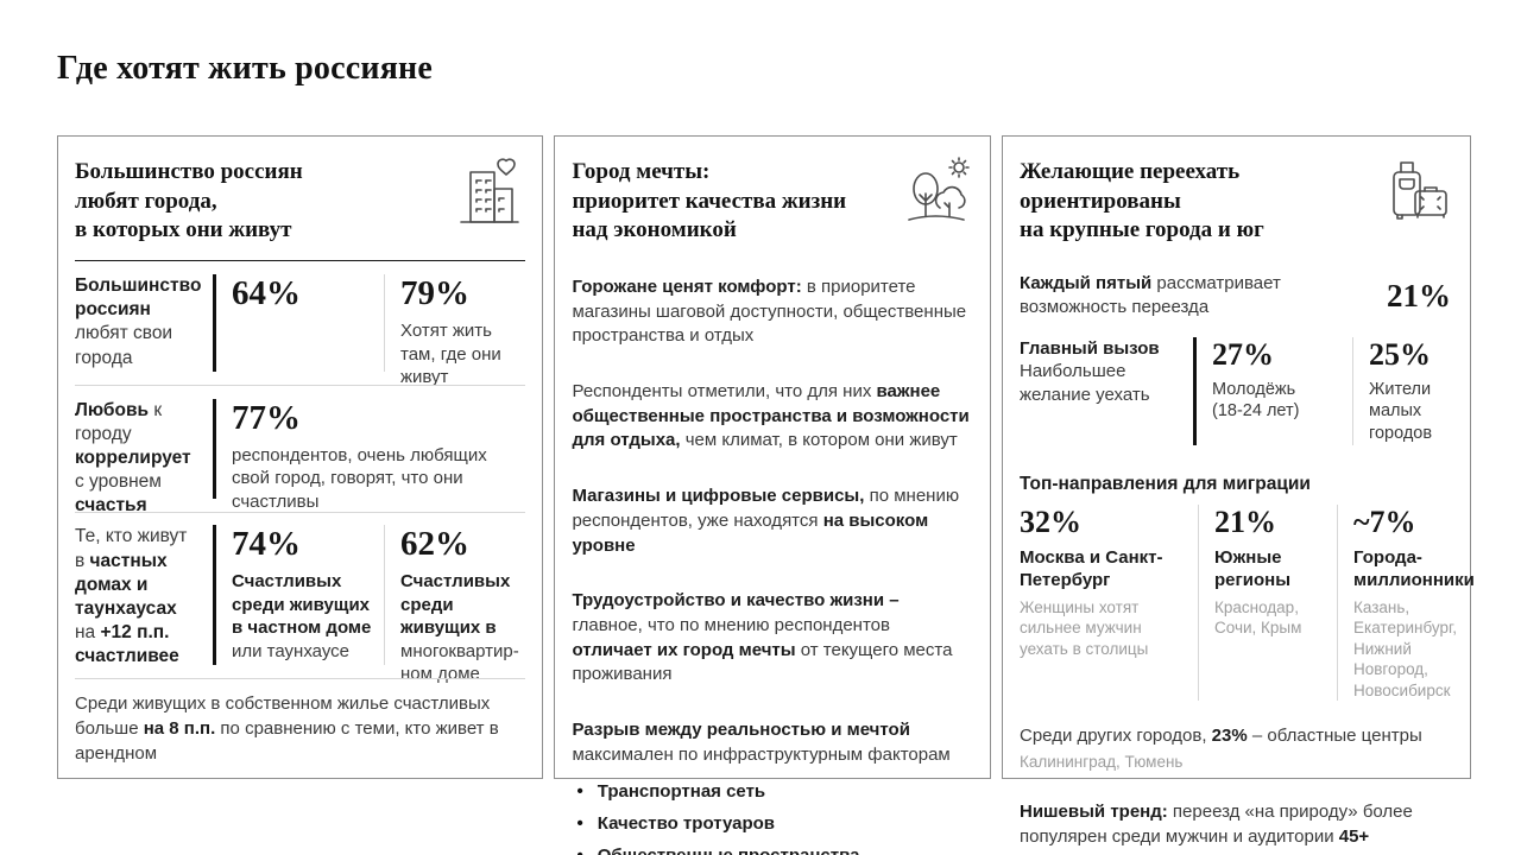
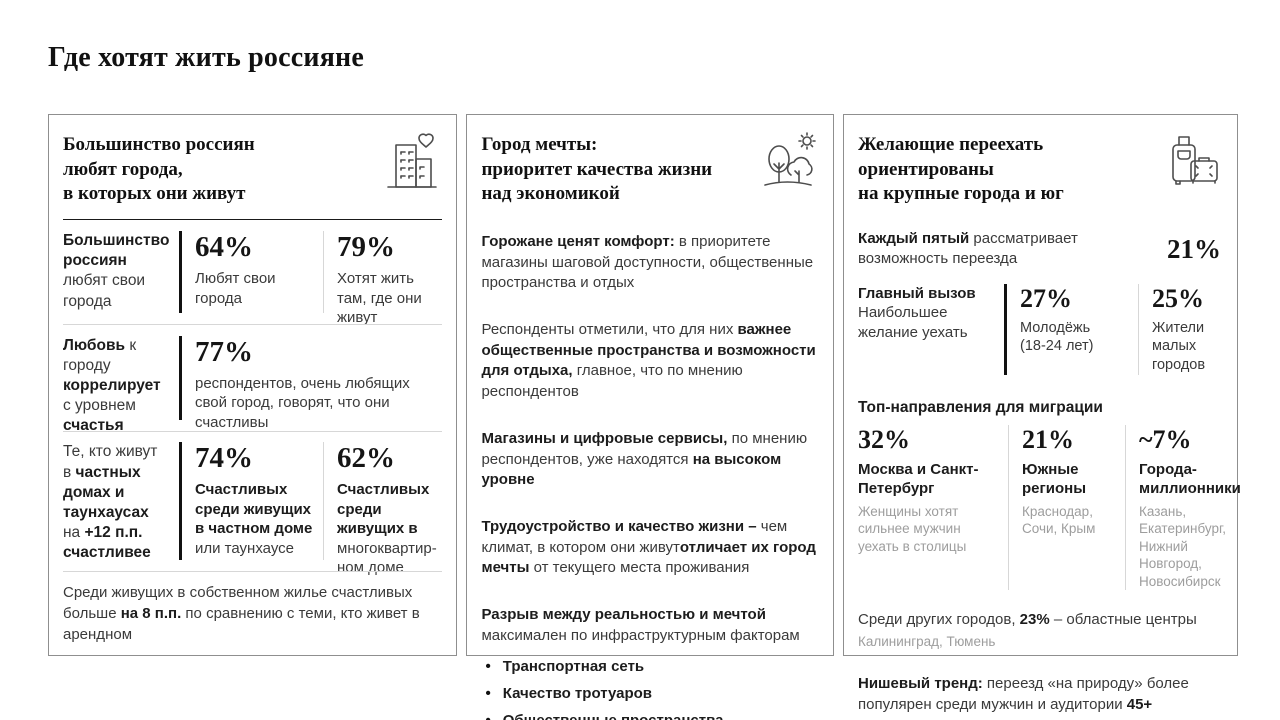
  Где хотят жить россияне
  Большинство россиян
  любят города,
  в которых они живут
  Большинство россиян любят свои города
  64%
+ Любят свои города
  79%
  Хотят жить там, где они живут
  Любовь к городу коррелирует с уровнем счастья
  77%
  респондентов, очень любящих свой город, говорят, что они счастливы
  Те, кто живут в частных домах и таунхаусах на +12 п.п. счастливее
  74%
  Счастливых среди живущих в частном доме или таунхаусе
  62%
  Счастливых среди живущих в многоквартир­ном доме
  Среди живущих в собственном жилье счастливых больше на 8 п.п. по сравнению с теми, кто живет в арендном
  Город мечты:
  приоритет качества жизни
  над экономикой
  Горожане ценят комфорт: в приоритете магазины шаговой доступности, общественные пространства и отдых
- Респонденты отметили, что для них важнее общественные пространства и возможности для отдыха, чем климат, в котором они живут
+ Респонденты отметили, что для них важнее общественные пространства и возможности для отдыха, главное, что по мнению респондентов
  Магазины и цифровые сервисы, по мнению респондентов, уже находятся на высоком уровне
- Трудоустройство и качество жизни – главное, что по мнению респондентов отличает их город мечты от текущего места проживания
+ Трудоустройство и качество жизни – чем климат, в котором они живутотличает их город мечты от текущего места проживания
  Разрыв между реальностью и мечтой максимален по инфраструктурным факторам
  Транспортная сеть
  Качество тротуаров
  Желающие переехать
  ориентированы
  на крупные города и юг
  Каждый пятый рассматривает возможность переезда
  21%
  Главный вызов
  Наибольшее желание уехать
  27%
  Молодёжь
  (18-24 лет)
  25%
  Жители малых городов
  Топ-направления для миграции
  32%
  Москва и Санкт-Петербург
  Женщины хотят сильнее мужчин уехать в столицы
  21%
  Южные регионы
  Краснодар, Сочи, Крым
  ~7%
  Города-миллионники
  Казань, Екатеринбург, Нижний Новгород, Новосибирск
  Среди других городов, 23% – областные центры
  Калининград, Тюмень
  Нишевый тренд: переезд «на природу» более популярен среди мужчин и аудитории 45+
